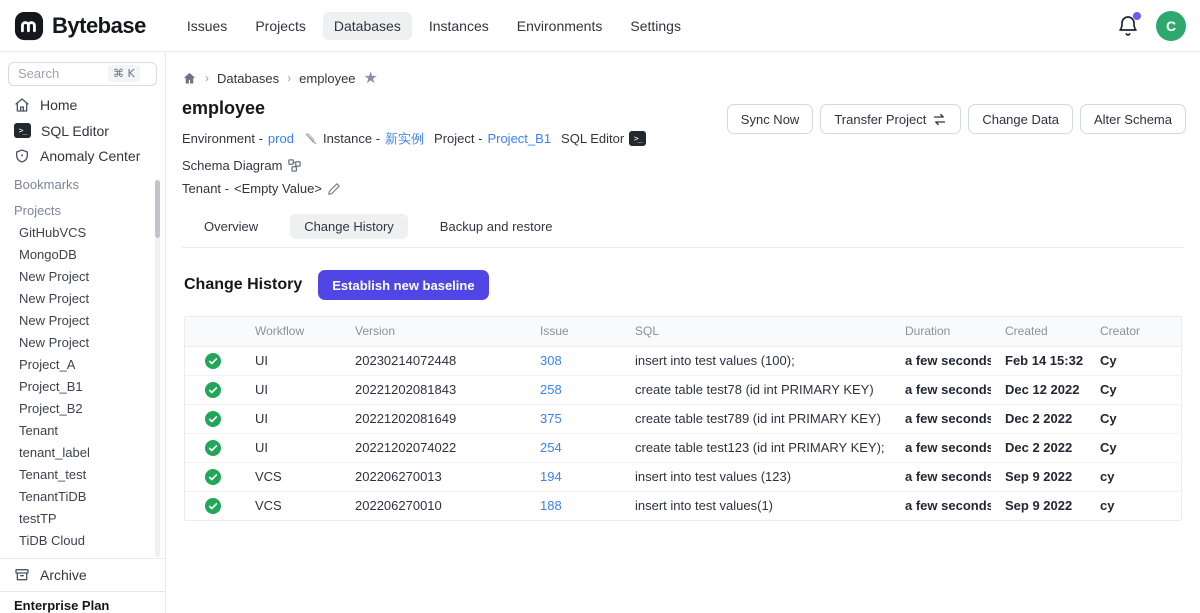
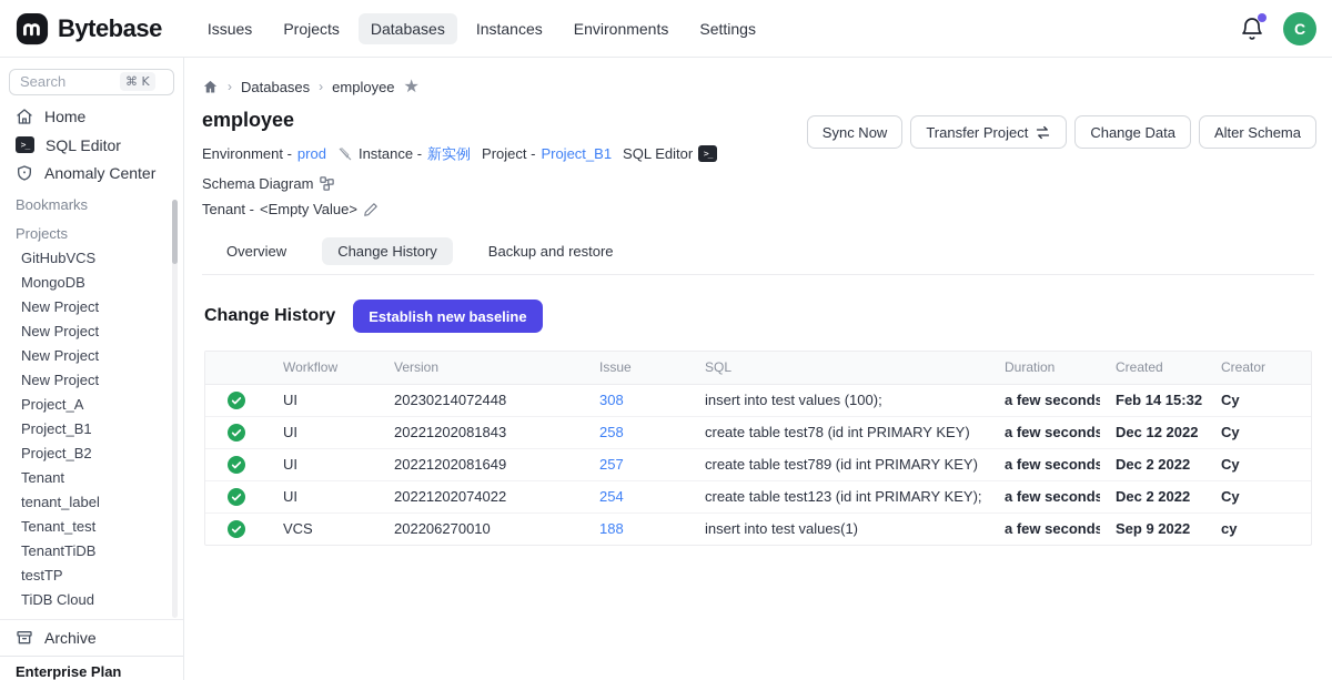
  Bytebase
  Issues
  Projects
  Databases
  Instances
  Environments
  Settings
  C
  Search
  ⌘ K
  Home
  >_
  SQL Editor
  Anomaly Center
  Bookmarks
  Projects
  GitHubVCS
  MongoDB
  New Project
  New Project
  New Project
  New Project
  Project_A
  Project_B1
  Project_B2
  Tenant
  tenant_label
  Tenant_test
  TenantTiDB
  testTP
  TiDB Cloud
  Archive
  Enterprise Plan
  ›
  Databases
  ›
  employee
  ★
  employee
  Environment -
  prod
  Instance -
  新实例
  Project -
  Project_B1
  SQL Editor
  >_
  Schema Diagram
  Tenant -
  <Empty Value>
  Sync Now
  Transfer Project
  Change Data
  Alter Schema
  Overview
  Change History
  Backup and restore
  Change History
  Establish new baseline
  	Workflow	Version	Issue	SQL	Duration	Created	Creator
  	UI	20230214072448	308	insert into test values (100);	a few seconds	Feb 14 15:32	Cy
  	UI	20221202081843	258	create table test78 (id int PRIMARY KEY)	a few seconds	Dec 12 2022	Cy
- 	UI	20221202081649	375	create table test789 (id int PRIMARY KEY)	a few seconds	Dec 2 2022	Cy
+ 	UI	20221202081649	257	create table test789 (id int PRIMARY KEY)	a few seconds	Dec 2 2022	Cy
  	UI	20221202074022	254	create table test123 (id int PRIMARY KEY);	a few seconds	Dec 2 2022	Cy
- 	VCS	202206270013	194	insert into test values (123)	a few seconds	Sep 9 2022	cy
  	VCS	202206270010	188	insert into test values(1)	a few seconds	Sep 9 2022	cy
